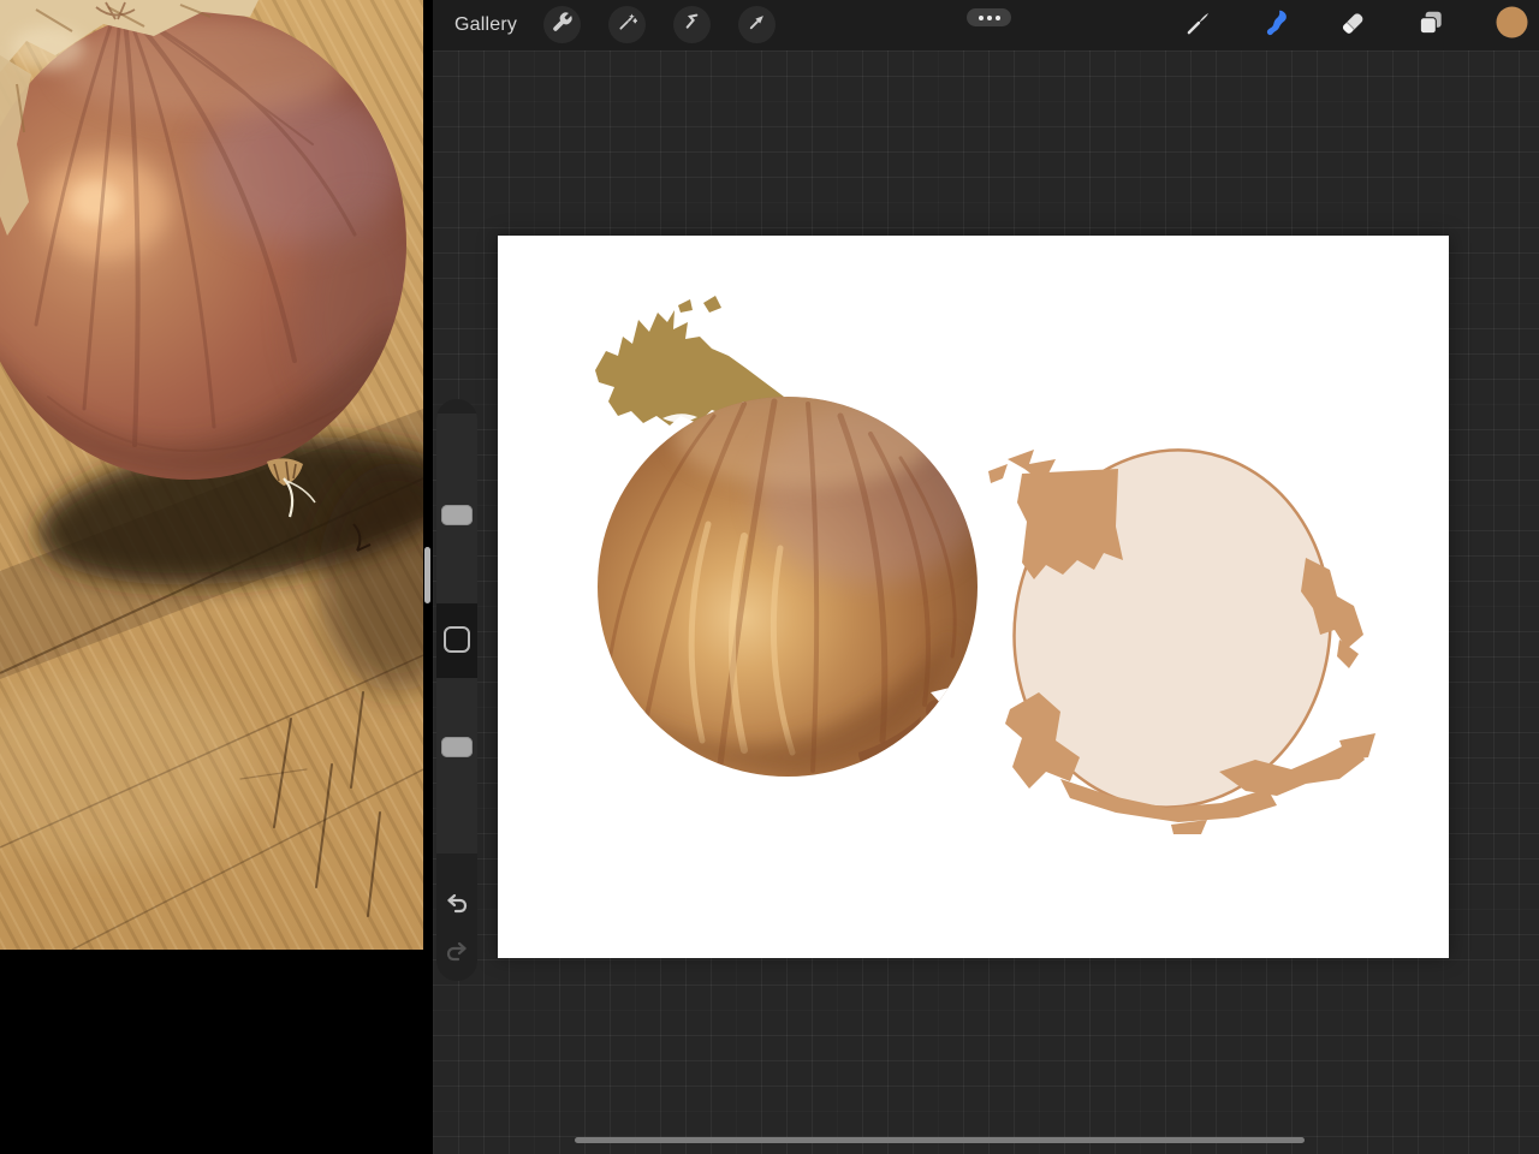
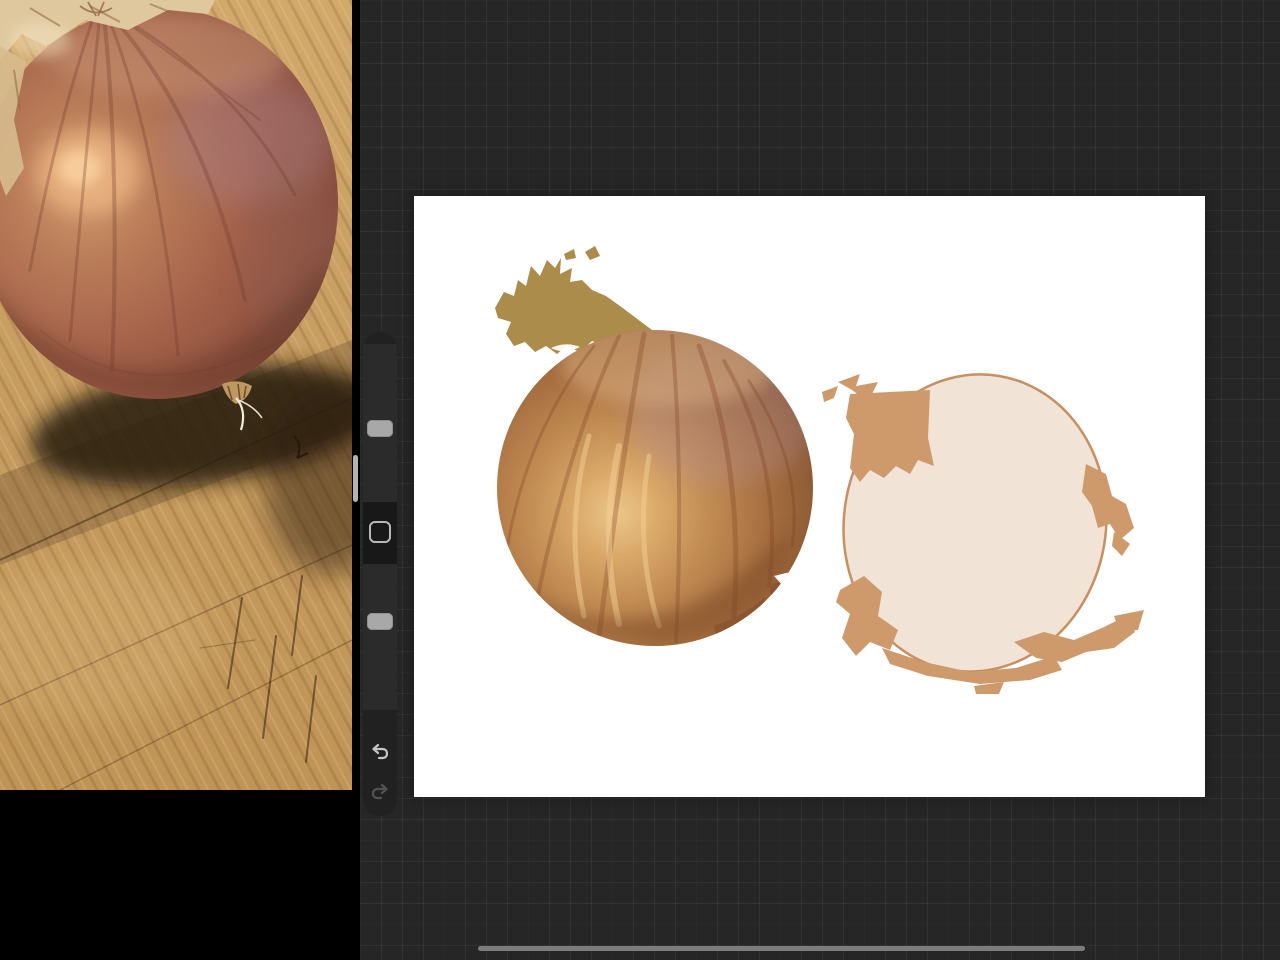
- Gallery
